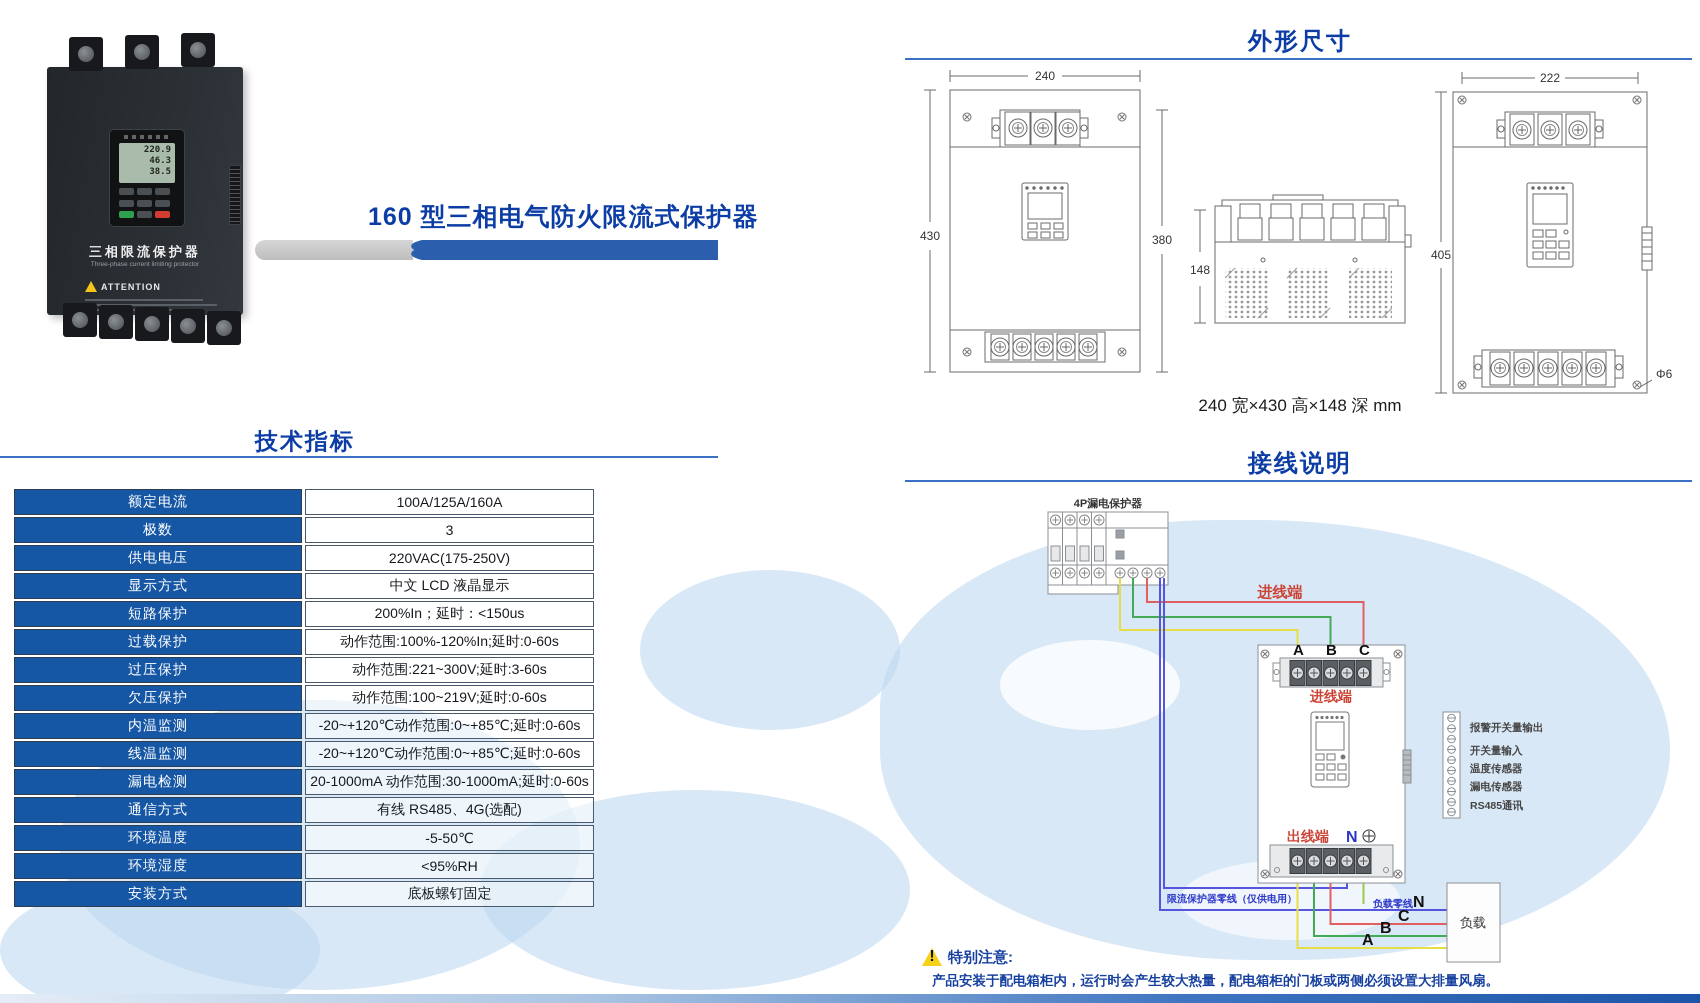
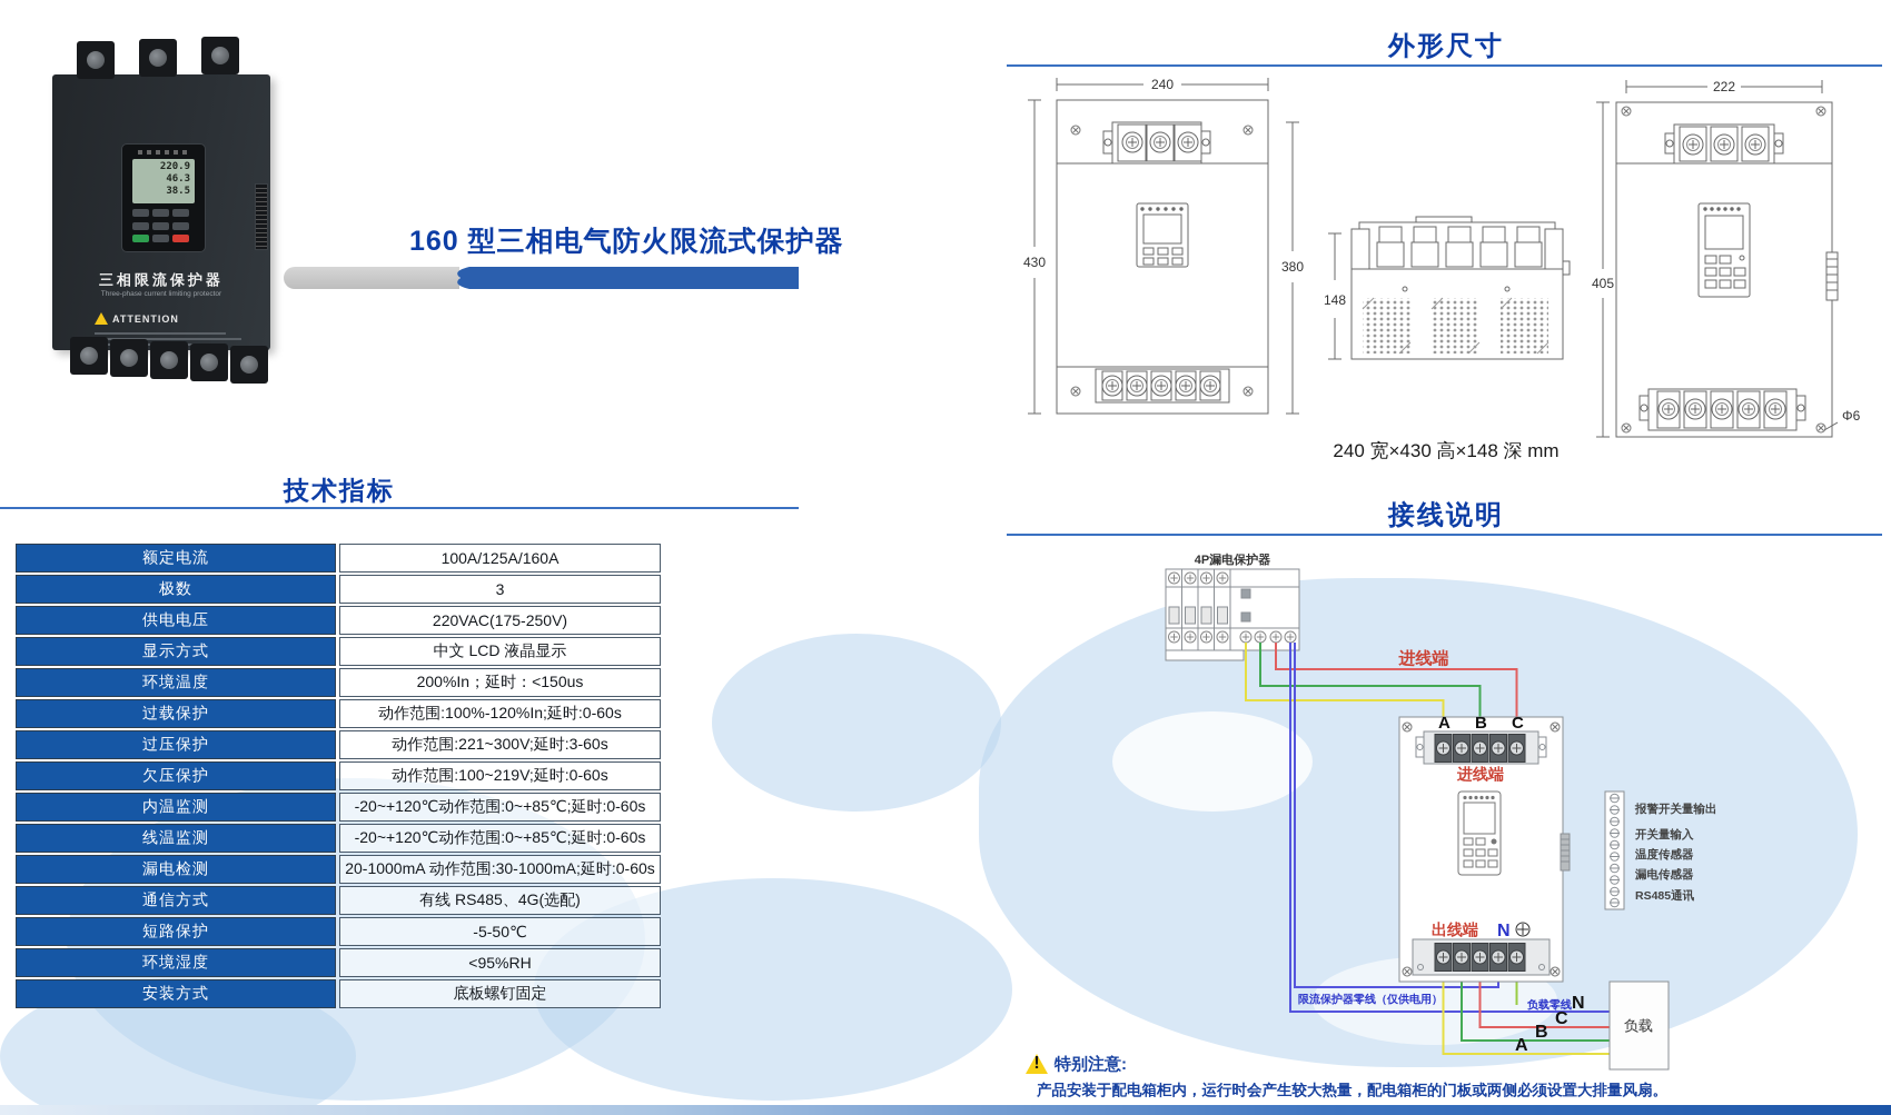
  220.9
  46.3
  38.5
  三相限流保护器
  ATTENTION
  160 型三相电气防火限流式保护器
  技术指标
  额定电流
  100A/125A/160A
  极数
  3
  供电电压
  220VAC(175-250V)
  显示方式
  中文 LCD 液晶显示
- 短路保护
+ 环境温度
  200%In；延时：<150us
  过载保护
  动作范围:100%-120%In;延时:0-60s
  过压保护
  动作范围:221~300V;延时:3-60s
  欠压保护
  动作范围:100~219V;延时:0-60s
  内温监测
  -20~+120℃动作范围:0~+85℃;延时:0-60s
  线温监测
  -20~+120℃动作范围:0~+85℃;延时:0-60s
  漏电检测
  20-1000mA 动作范围:30-1000mA;延时:0-60s
  通信方式
  有线 RS485、4G(选配)
- 环境温度
+ 短路保护
  -5-50℃
  环境湿度
  <95%RH
  安装方式
  底板螺钉固定
  外形尺寸
  240
  430
  380
  148
  222
  405
  Φ6
  240 宽×430 高×148 深 mm
  接线说明
  4P漏电保护器
  进线端
  A
  B
  C
  进线端
  出线端
  N
  报警开关量输出
  开关量输入
  温度传感器
  漏电传感器
  RS485通讯
  负载
  限流保护器零线（仅供电用）
  负载零线
  N
  C
  B
  A
  !
  特别注意:
  产品安装于配电箱柜内，运行时会产生较大热量，配电箱柜的门板或两侧必须设置大排量风扇。
